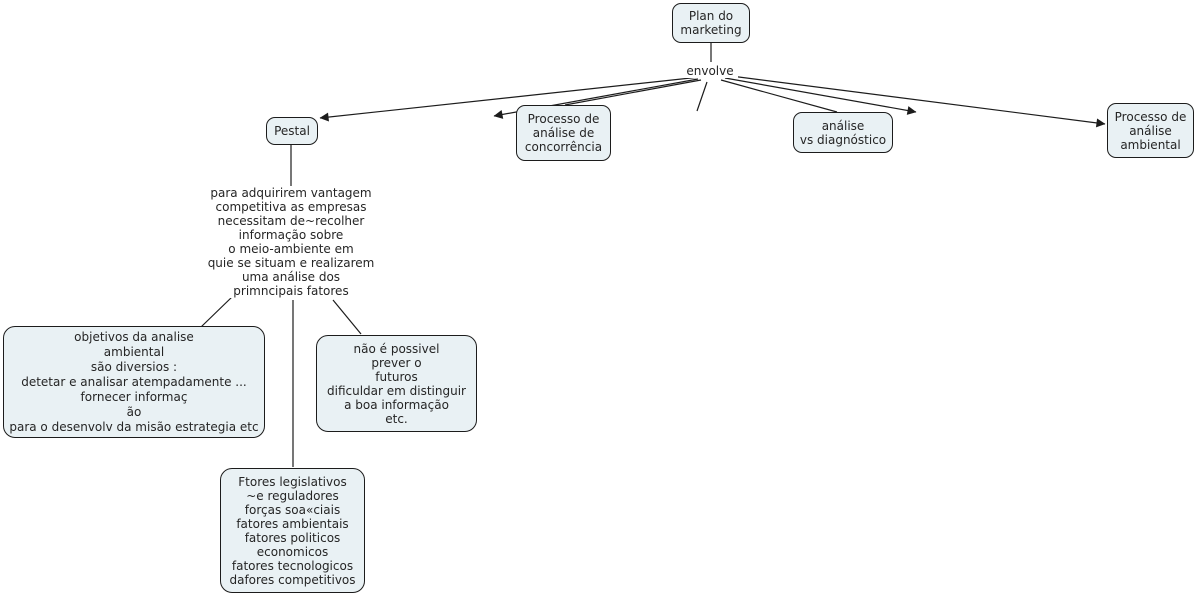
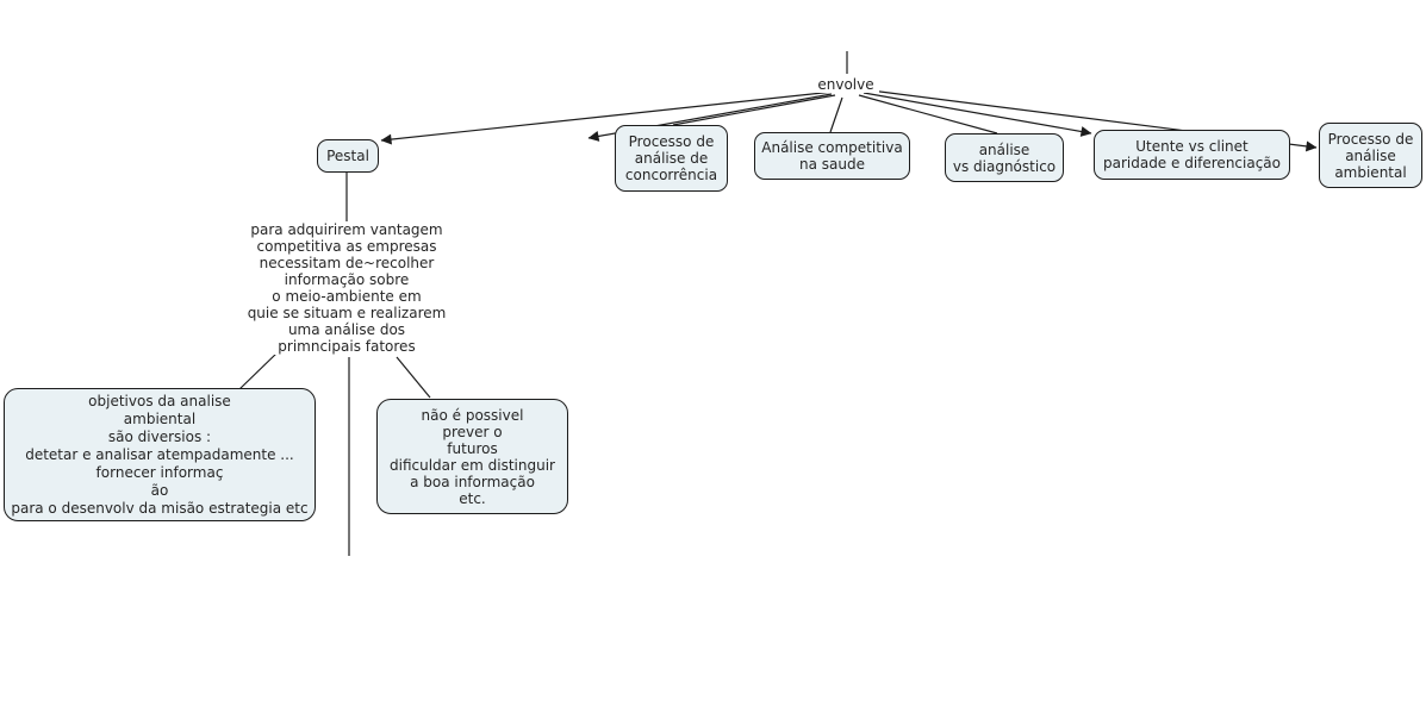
- Plan do
- marketing
  envolve
  Pestal
  Processo de
  análise de
  concorrência
+ Análise competitiva
+ na saude
  análise
  vs diagnóstico
+ Utente vs clinet
+ paridade e diferenciação
  Processo de
  análise
  ambiental
  para adquirirem vantagem
  competitiva as empresas
  necessitam de~recolher
  informação sobre
  o meio-ambiente em
  quie se situam e realizarem
  uma análise dos
  primncipais fatores
  objetivos da analise
  ambiental
  são diversios :
  detetar e analisar atempadamente ...
  fornecer informaç
  ão
  para o desenvolv da misão estrategia etc
  não é possivel
  prever o
  futuros
  dificuldar em distinguir
  a boa informação
  etc.
- Ftores legislativos
- ~e reguladores
- forças soa«ciais
- fatores ambientais
- fatores politicos
- economicos
- fatores tecnologicos
- dafores competitivos
